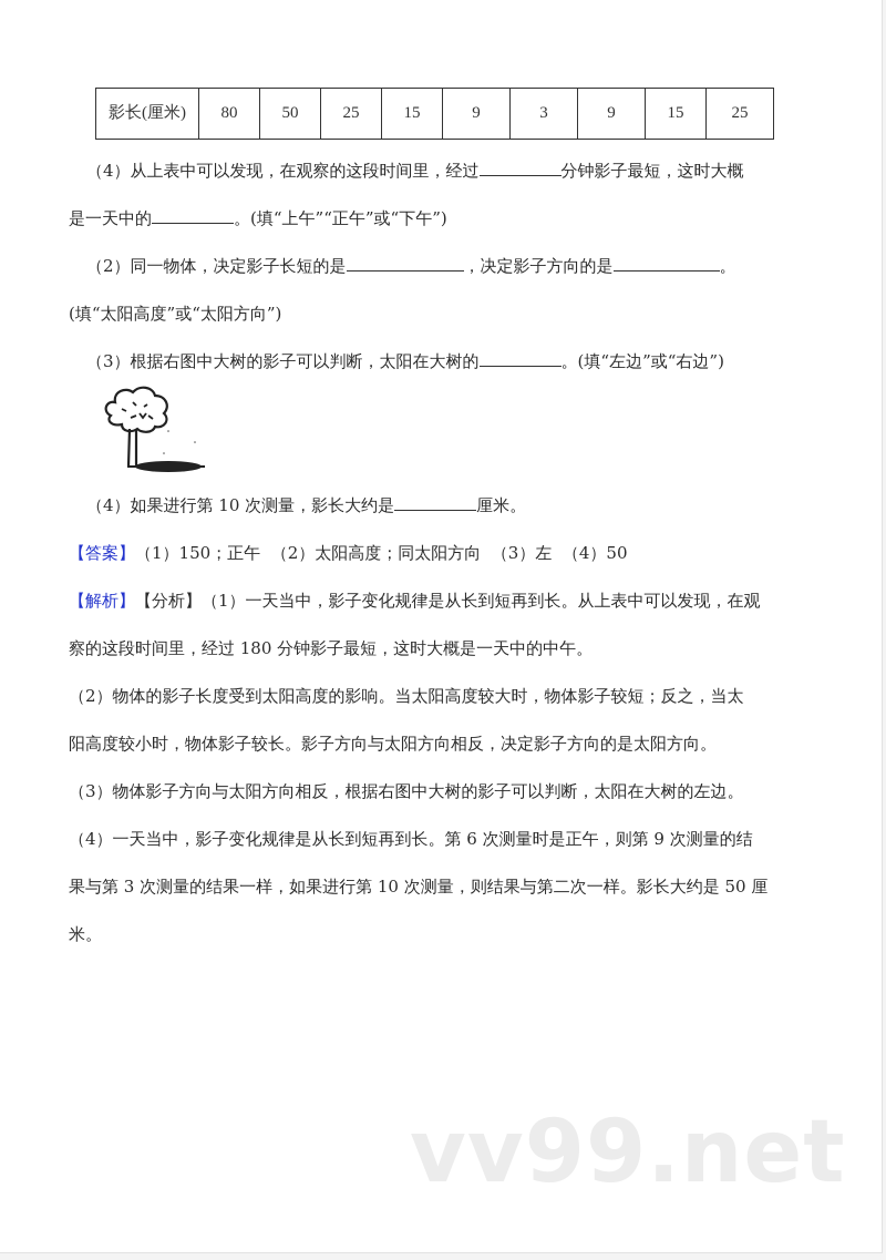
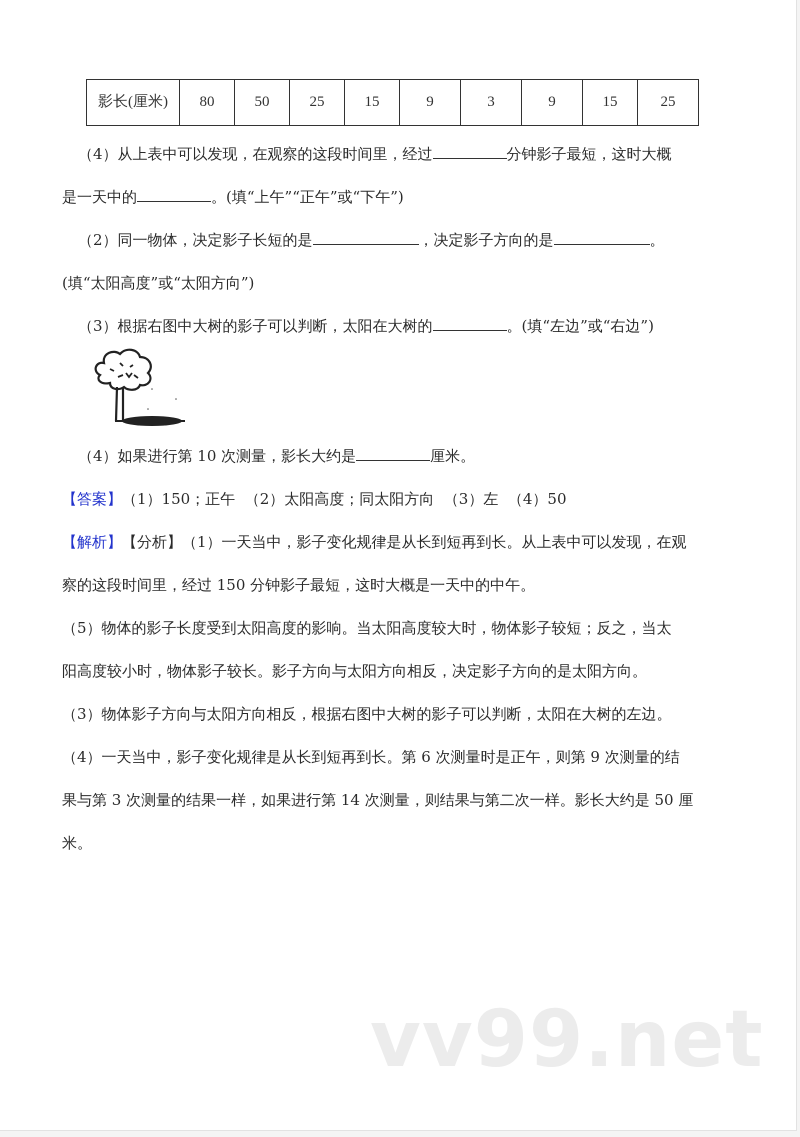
  影长(厘米)	80	50	25	15	9	3	9	15	25
  （4）从上表中可以发现，在观察的这段时间里，经过 分钟影子最短，这时大概
  是一天中的 。(填“上午”“正午”或“下午”)
  （2）同一物体，决定影子长短的是 ，决定影子方向的是 。
  (填“太阳高度”或“太阳方向”)
  （3）根据右图中大树的影子可以判断，太阳在大树的 。(填“左边”或“右边”)
  （4）如果进行第 10 次测量，影长大约是 厘米。
  【答案】（1）150；正午 （2）太阳高度；同太阳方向 （3）左 （4）50
  【解析】【分析】（1）一天当中，影子变化规律是从长到短再到长。从上表中可以发现，在观
- 察的这段时间里，经过 180 分钟影子最短，这时大概是一天中的中午。
+ 察的这段时间里，经过 150 分钟影子最短，这时大概是一天中的中午。
- （2）物体的影子长度受到太阳高度的影响。当太阳高度较大时，物体影子较短；反之，当太
+ （5）物体的影子长度受到太阳高度的影响。当太阳高度较大时，物体影子较短；反之，当太
  阳高度较小时，物体影子较长。影子方向与太阳方向相反，决定影子方向的是太阳方向。
  （3）物体影子方向与太阳方向相反，根据右图中大树的影子可以判断，太阳在大树的左边。
  （4）一天当中，影子变化规律是从长到短再到长。第 6 次测量时是正午，则第 9 次测量的结
- 果与第 3 次测量的结果一样，如果进行第 10 次测量，则结果与第二次一样。影长大约是 50 厘
+ 果与第 3 次测量的结果一样，如果进行第 14 次测量，则结果与第二次一样。影长大约是 50 厘
  米。
